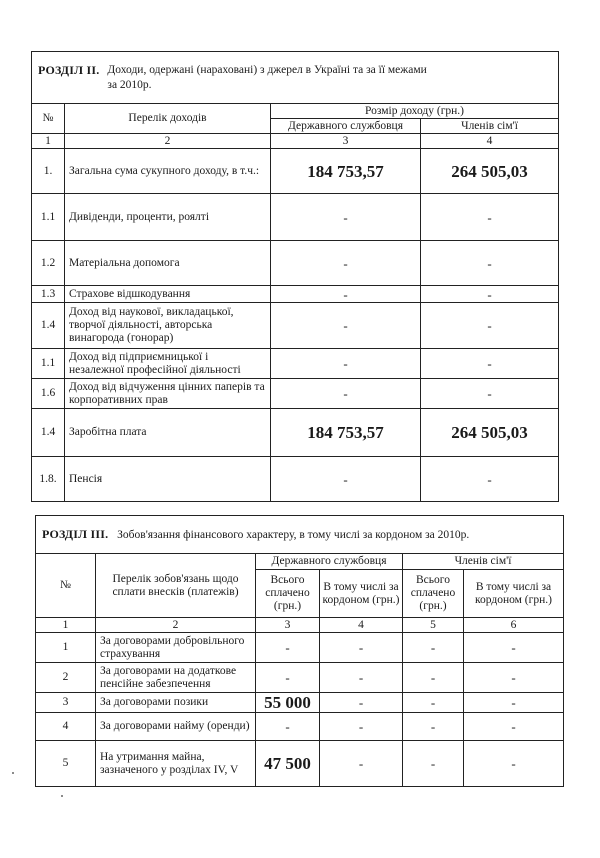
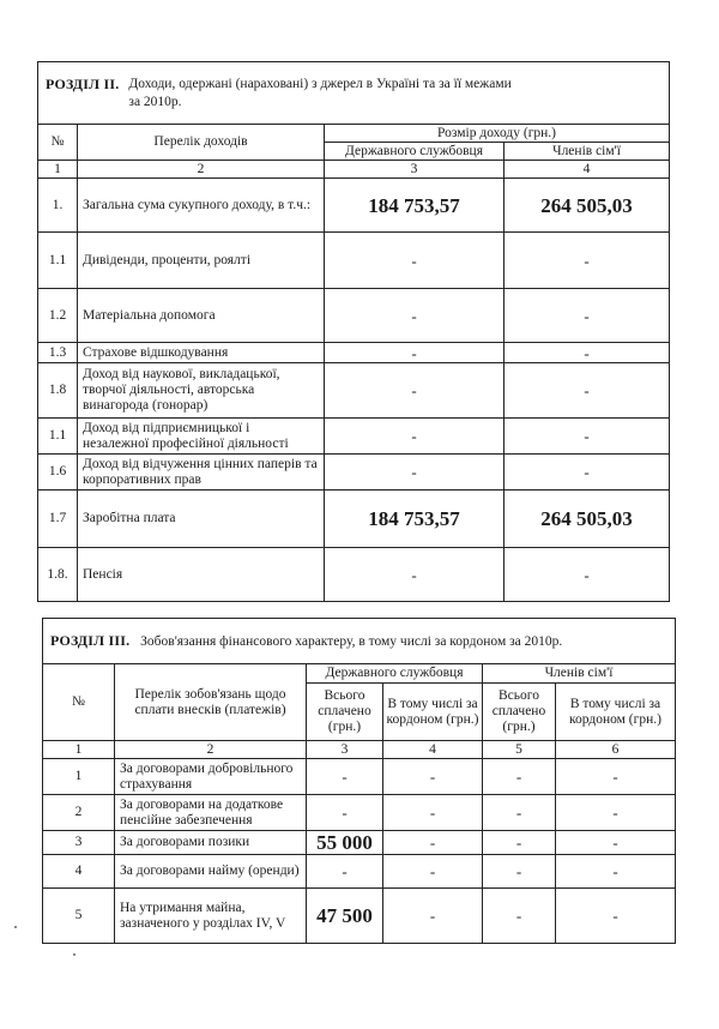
  РОЗДІЛ ІІ. Доходи, одержані (нараховані) з джерел в Україні та за її межами за 2010р.
  №	Перелік доходів	Розмір доходу (грн.)
  Державного службовця	Членів сім'ї
  1	2	3	4
  1.	Загальна сума сукупного доходу, в т.ч.:	184 753,57	264 505,03
  1.1	Дивіденди, проценти, роялті	-	-
  1.2	Матеріальна допомога	-	-
  1.3	Страхове відшкодування	-	-
- 1.4	Доход від наукової, викладацької, творчої діяльності, авторська винагорода (гонорар)	-	-
+ 1.8	Доход від наукової, викладацької, творчої діяльності, авторська винагорода (гонорар)	-	-
  1.1	Доход від підприємницької і незалежної професійної діяльності	-	-
  1.6	Доход від відчуження цінних паперів та корпоративних прав	-	-
- 1.4	Заробітна плата	184 753,57	264 505,03
+ 1.7	Заробітна плата	184 753,57	264 505,03
  1.8.	Пенсія	-	-
  РОЗДІЛ ІІІ. Зобов'язання фінансового характеру, в тому числі за кордоном за 2010р.
  №	Перелік зобов'язань щодо сплати внесків (платежів)	Державного службовця	Членів сім'ї
  Всього сплачено (грн.)	В тому числі за кордоном (грн.)	Всього сплачено (грн.)	В тому числі за кордоном (грн.)
  1	2	3	4	5	6
  1	За договорами добровільного страхування	-	-	-	-
  2	За договорами на додаткове пенсійне забезпечення	-	-	-	-
  3	За договорами позики	55 000	-	-	-
  4	За договорами найму (оренди)	-	-	-	-
  5	На утримання майна, зазначеного у розділах IV, V	47 500	-	-	-
